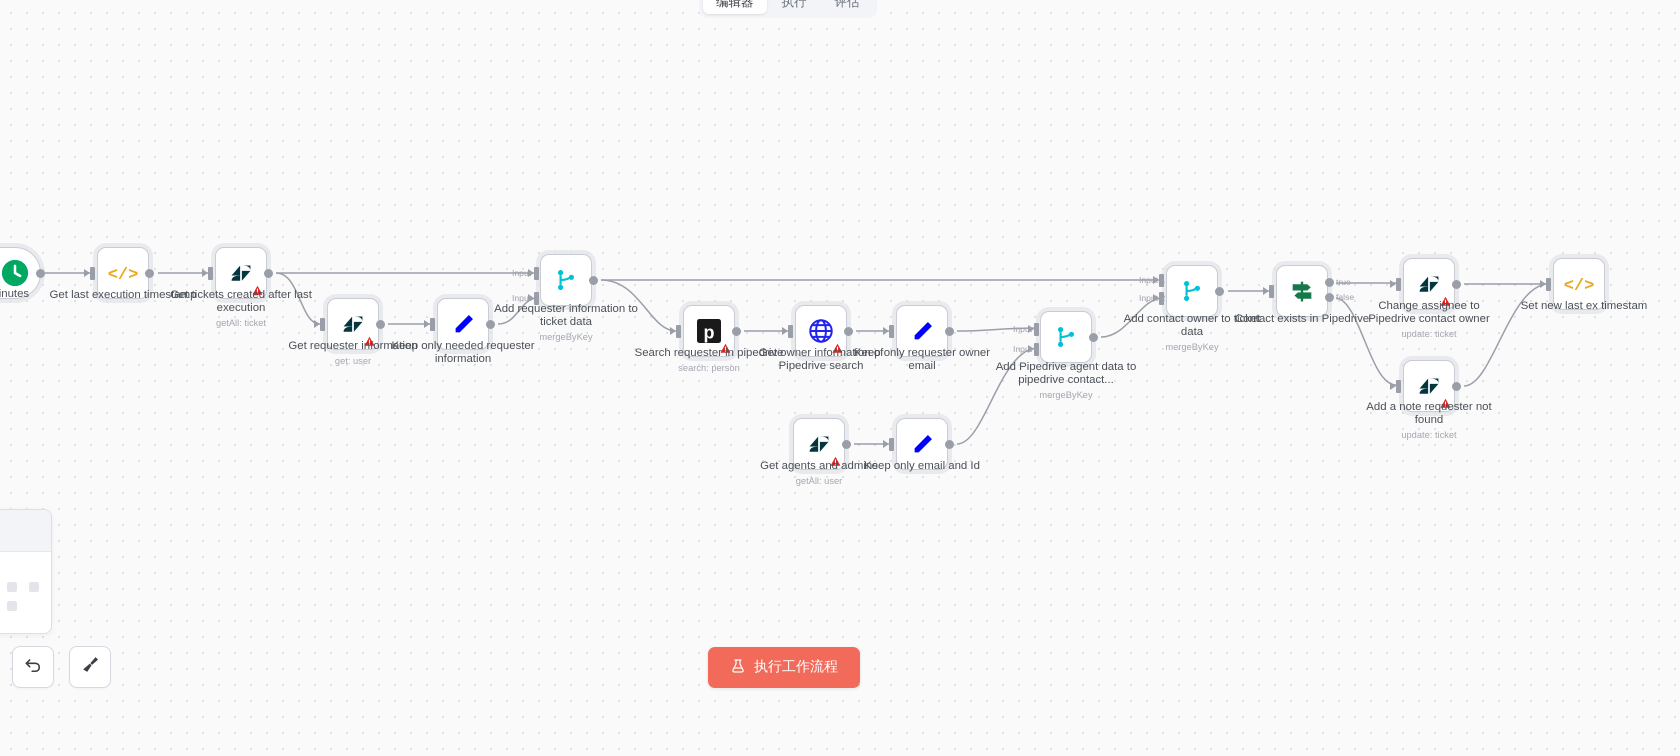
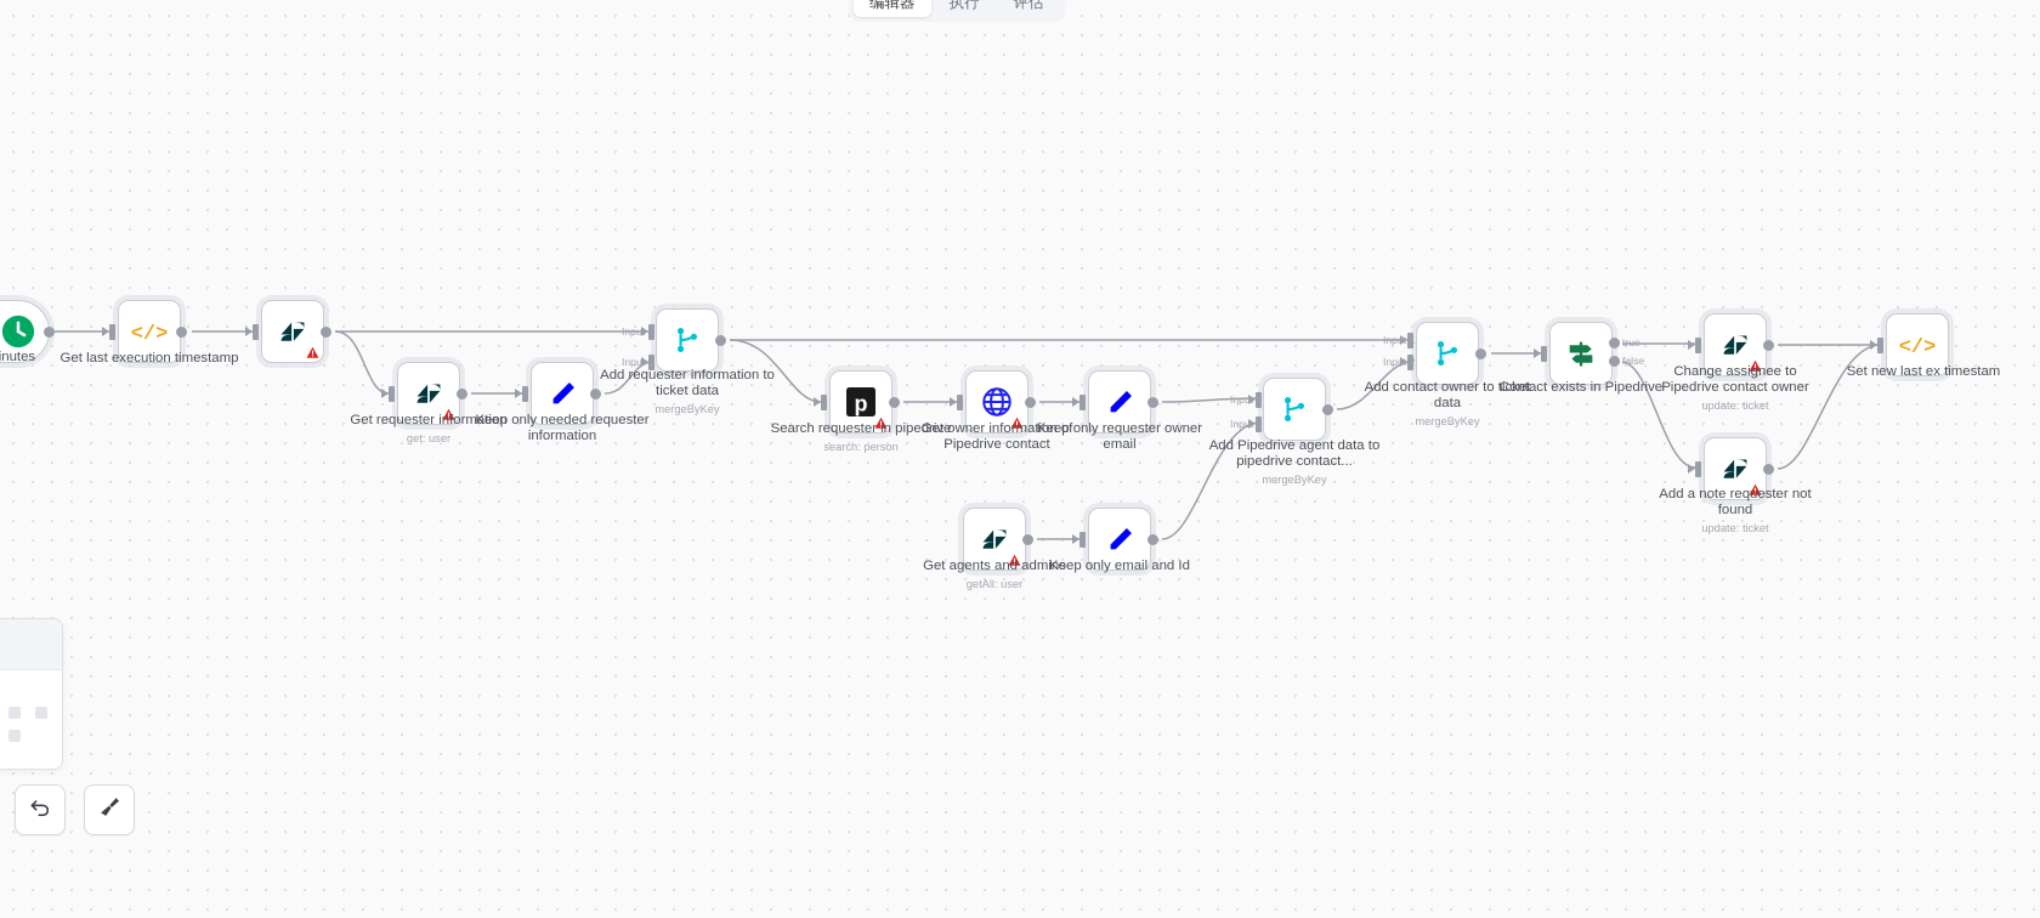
  编辑器
  执行
  评估
  </>
  Get last execution timestamp
- Get tickets created after last execution
- getAll: ticket
  Get requester information
  get: user
  Keep only needed requester information
  Input 1
  Input 2
  Add requester information to ticket data
  mergeByKey
  p
  Search requester in pipedrive
  search: person
- Get owner information of Pipedrive search
+ Get owner information of Pipedrive contact
  Keep only requester owner email
  Get agents and admins
  getAll: user
  Keep only email and Id
  Input 1
  Input 2
  Add Pipedrive agent data to pipedrive contact...
  mergeByKey
  Input 1
  Input 2
  Add contact owner to ticket data
  mergeByKey
  true
  false
  Contact exists in Pipedrive
  Change assignee to Pipedrive contact owner
  update: ticket
  Add a note requester not found
  update: ticket
  </>
  Set new last ex timestam
- 执行工作流程
